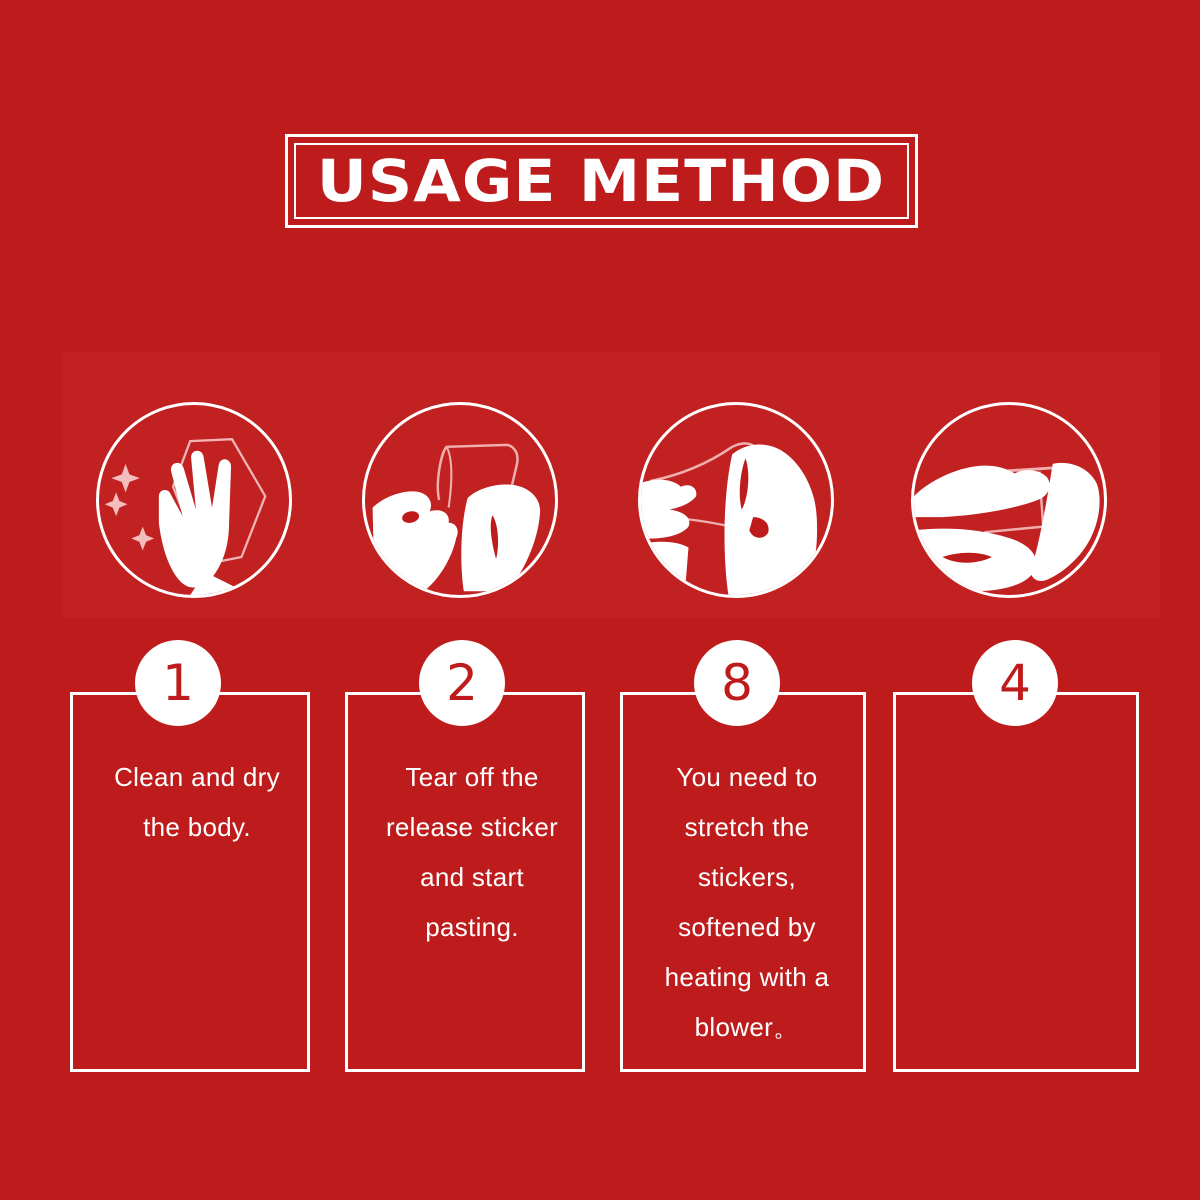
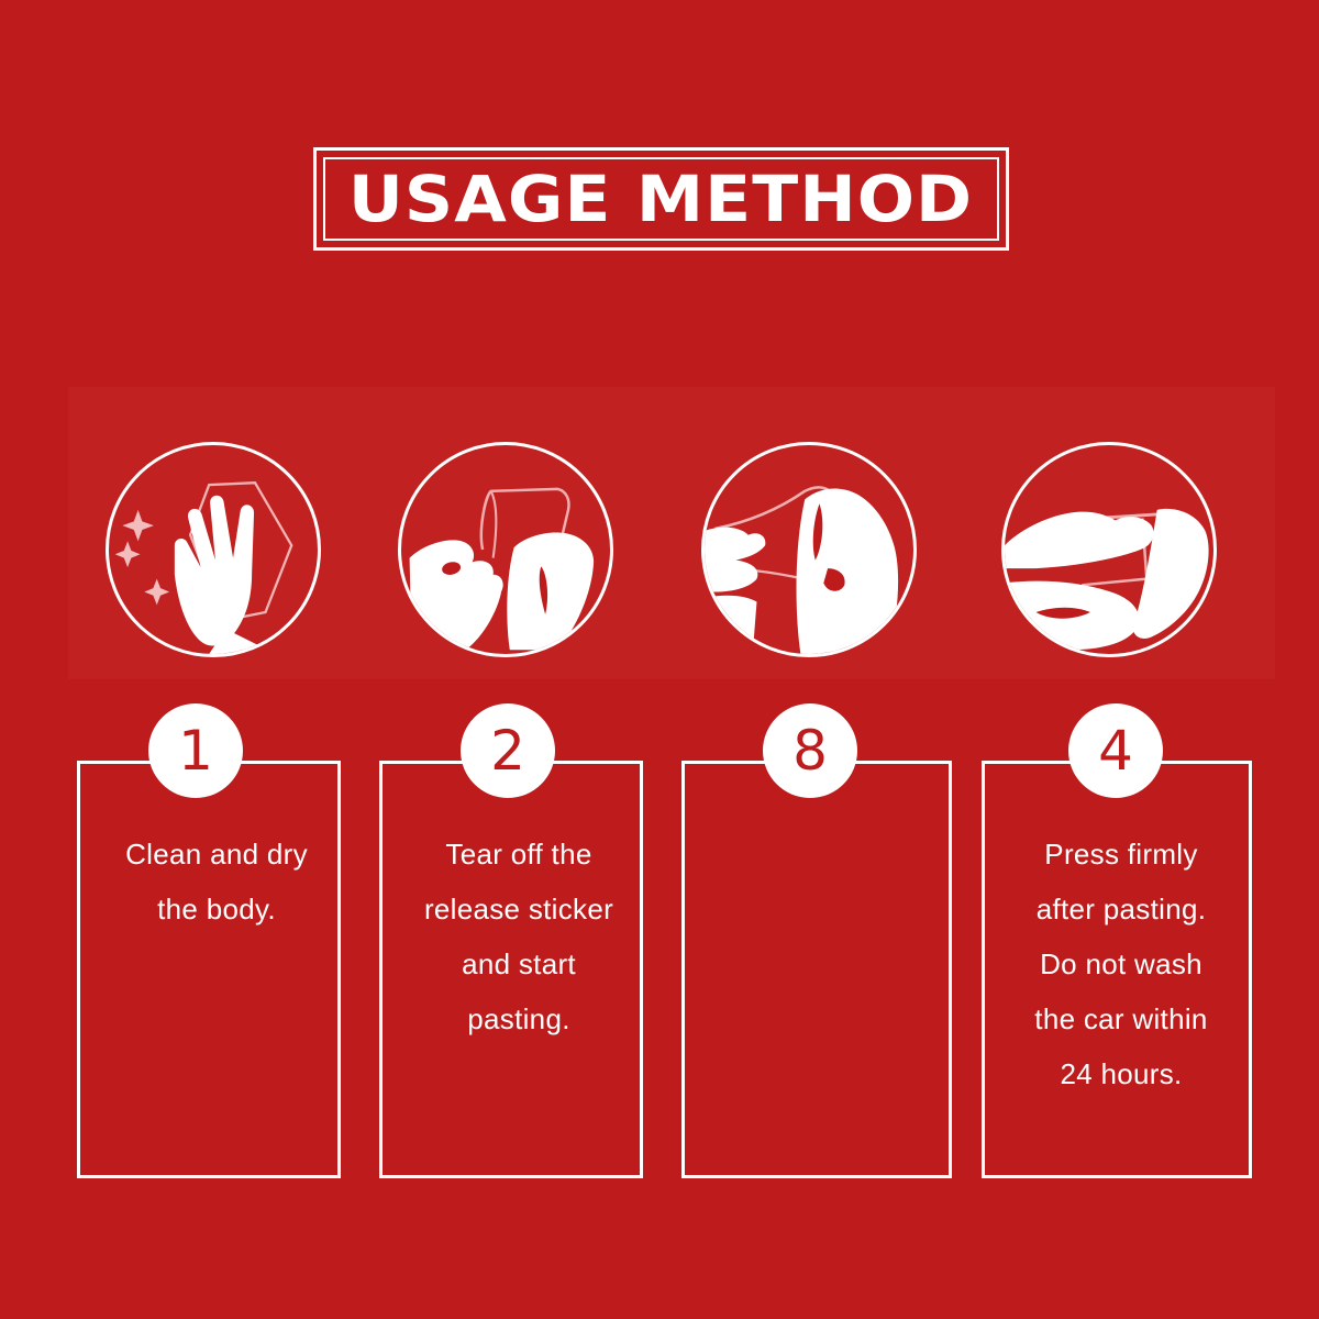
  USAGE METHOD
  1
  Clean and dry
  the body.
  2
  Tear off the
  release sticker
  and start
  pasting.
  8
- You need to
- stretch the
- stickers,
- softened by
- heating with a
- blower。
  4
+ Press firmly
+ after pasting.
+ Do not wash
+ the car within
+ 24 hours.
